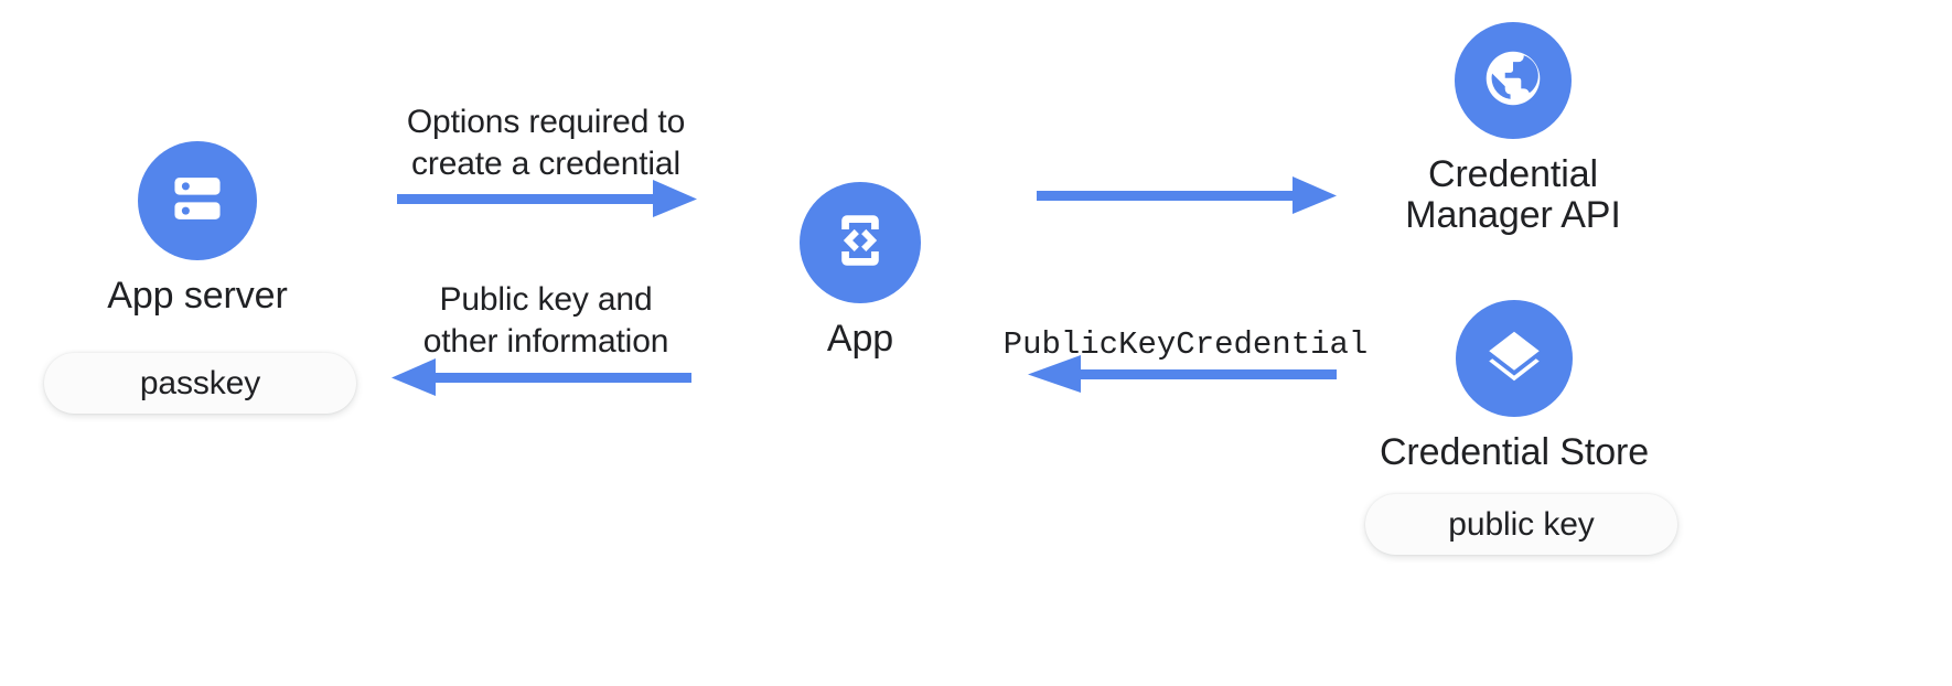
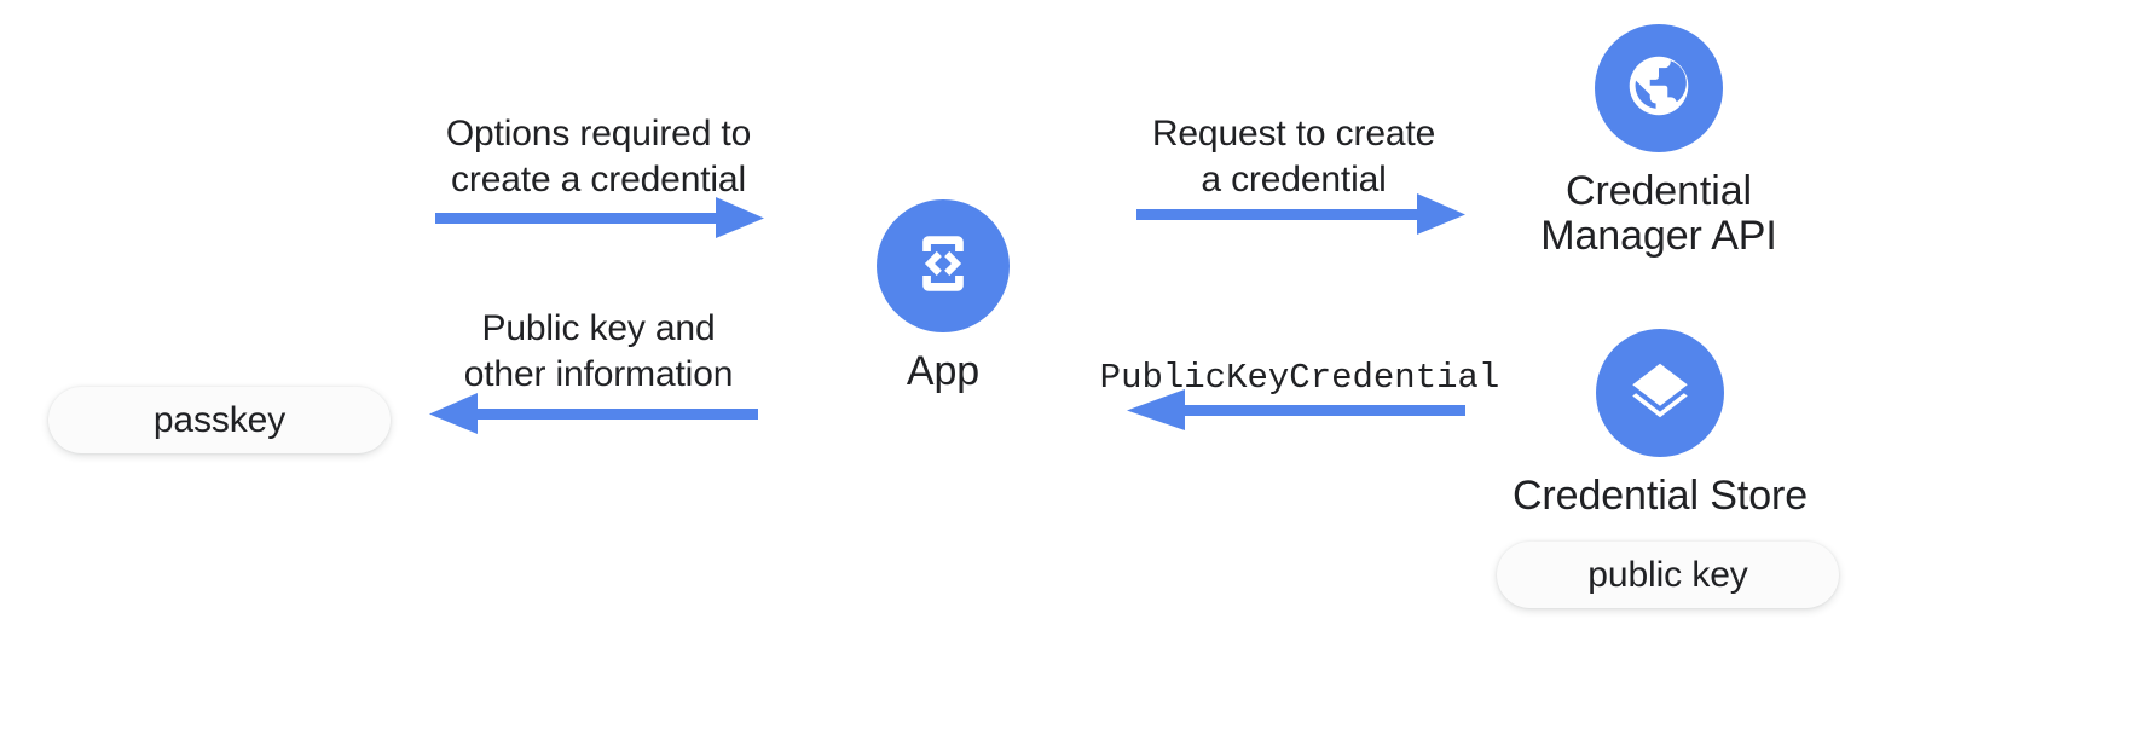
- App server
  passkey
  App
  Credential
  Manager API
  Credential Store
  public key
  Options required to
  create a credential
  Public key and
  other information
+ Request to create
+ a credential
  PublicKeyCredential
